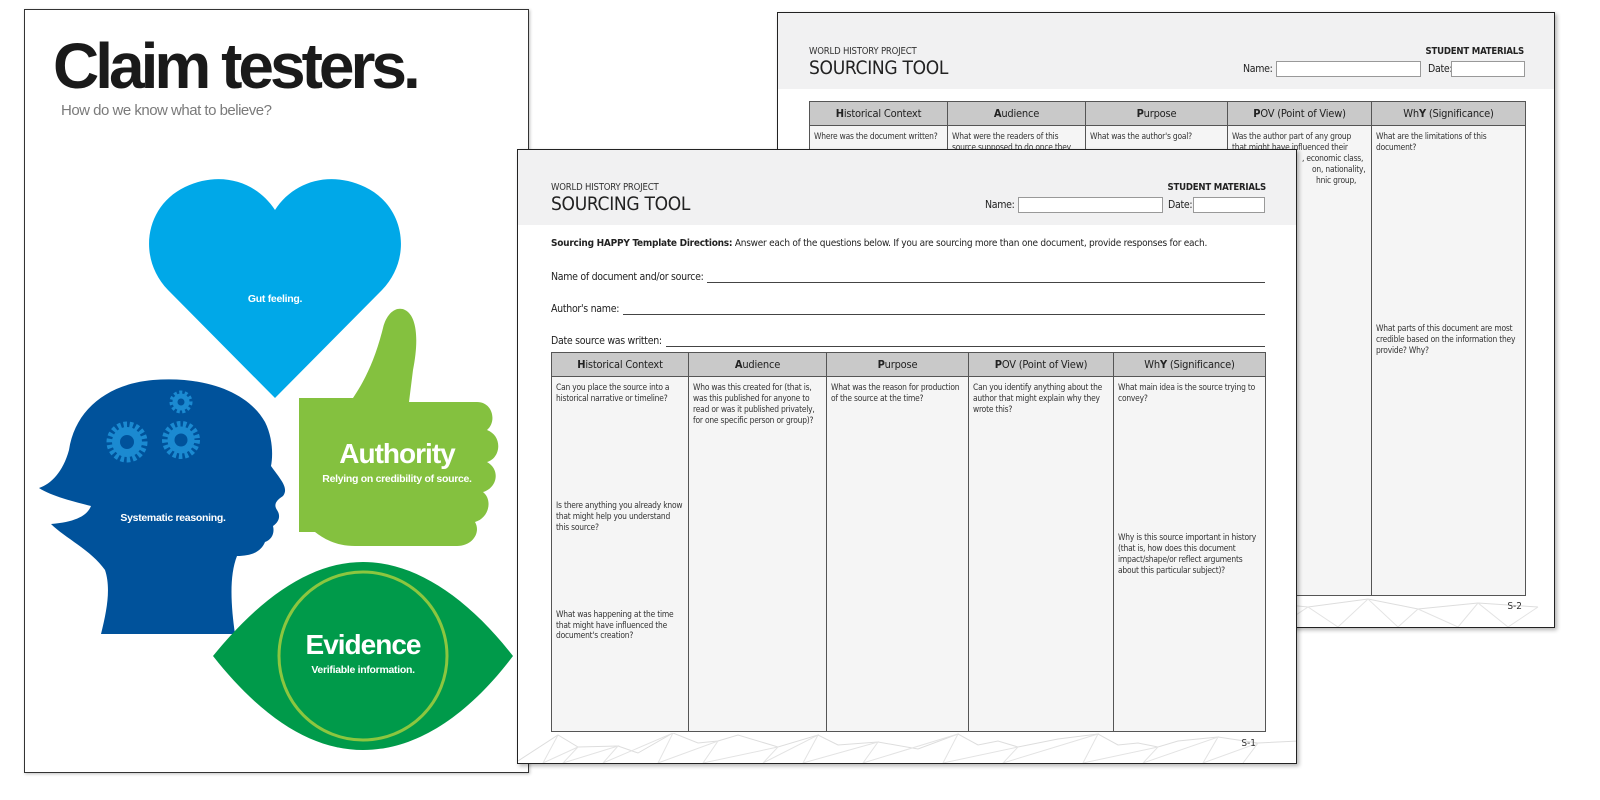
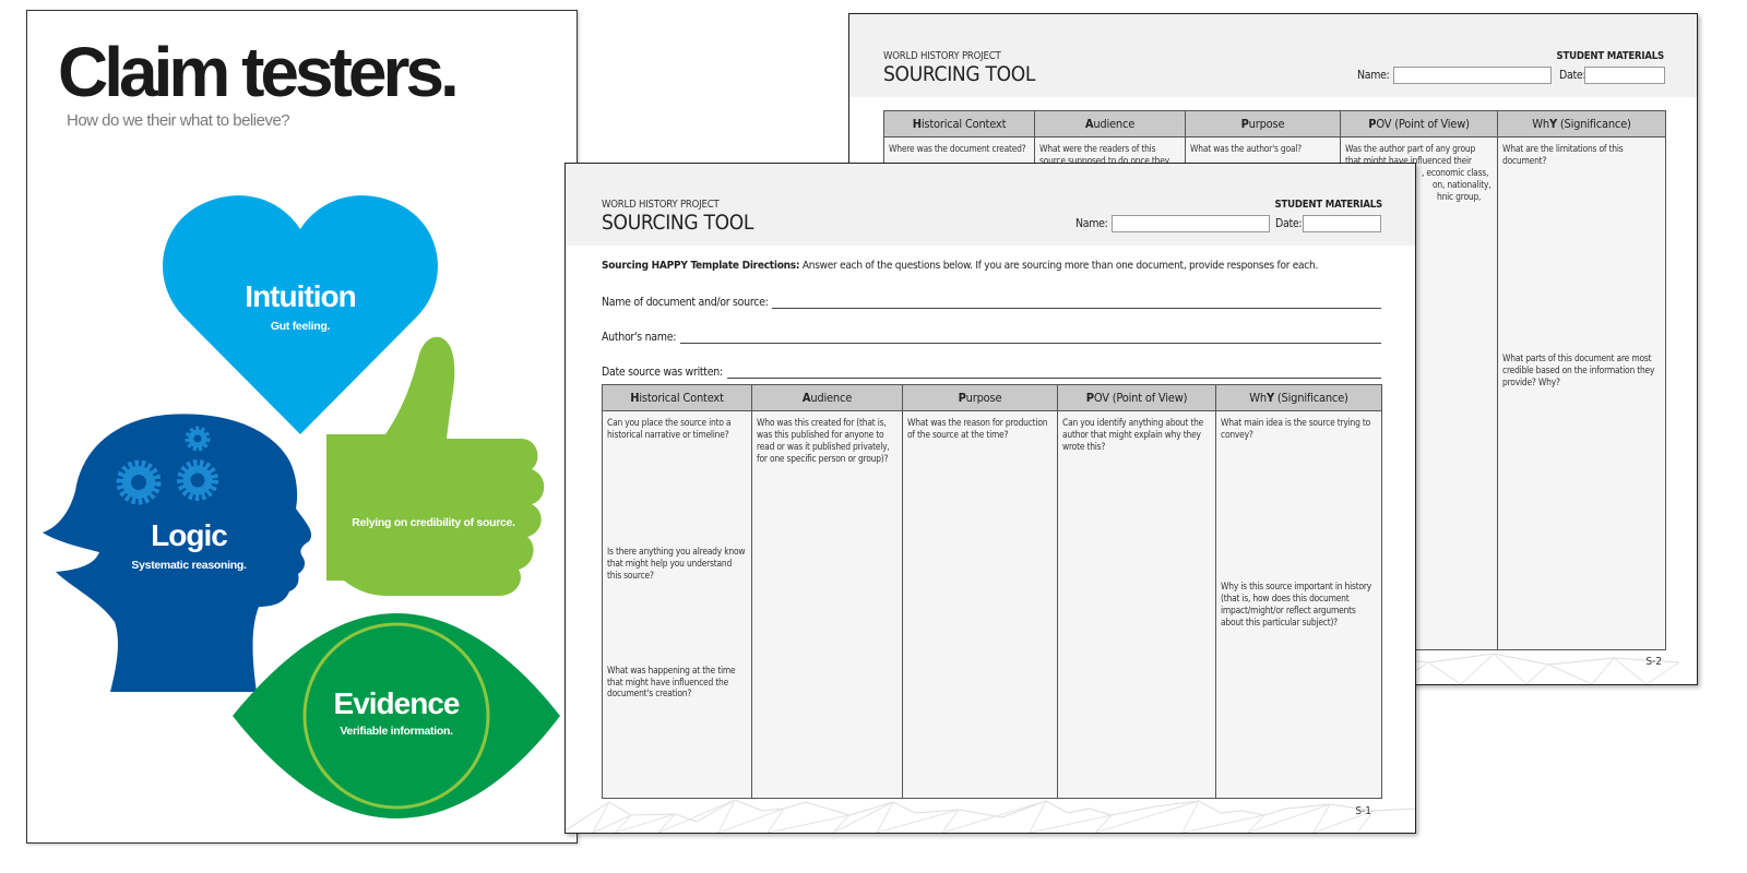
  Claim testers.
- How do we know what to believe?
+ How do we their what to believe?
+ Intuition
  Gut feeling.
- Authority
  Relying on credibility of source.
+ Logic
  Systematic reasoning.
  Evidence
  Verifiable information.
  WORLD HISTORY PROJECT
  SOURCING TOOL
  STUDENT MATERIALS
  Name:
  Date
  Historical Context	Audience	Purpose	POV (Point of View)	WhY (Significance)
- Where was the document written?	What were the readers of this source supposed to do once they	What was the author's goal?	Was the author part of any group that might have influenced their , economic class, on, nationality, hnic group,	What are the limitations of this document? What parts of this document are most credible based on the information they provide? Why?
+ Where was the document created?	What were the readers of this source supposed to do once they	What was the author's goal?	Was the author part of any group that might have influenced their , economic class, on, nationality, hnic group,	What are the limitations of this document? What parts of this document are most credible based on the information they provide? Why?
  S-2
  WORLD HISTORY PROJECT
  SOURCING TOOL
  STUDENT MATERIALS
  Name:
  Date:
  Sourcing HAPPY Template Directions: Answer each of the questions below. If you are sourcing more than one document, provide responses for each.
  Name of document and/or source:
  Author's name:
  Date source was written:
  Historical Context	Audience	Purpose	POV (Point of View)	WhY (Significance)
- Can you place the source into a historical narrative or timeline? Is there anything you already know that might help you understand this source? What was happening at the time that might have influenced the document's creation?	Who was this created for (that is, was this published for anyone to read or was it published privately, for one specific person or group)?	What was the reason for production of the source at the time?	Can you identify anything about the author that might explain why they wrote this?	What main idea is the source trying to convey? Why is this source important in history (that is, how does this document impact/shape/or reflect arguments about this particular subject)?
+ Can you place the source into a historical narrative or timeline? Is there anything you already know that might help you understand this source? What was happening at the time that might have influenced the document's creation?	Who was this created for (that is, was this published for anyone to read or was it published privately, for one specific person or group)?	What was the reason for production of the source at the time?	Can you identify anything about the author that might explain why they wrote this?	What main idea is the source trying to convey? Why is this source important in history (that is, how does this document impact/might/or reflect arguments about this particular subject)?
  S-1
